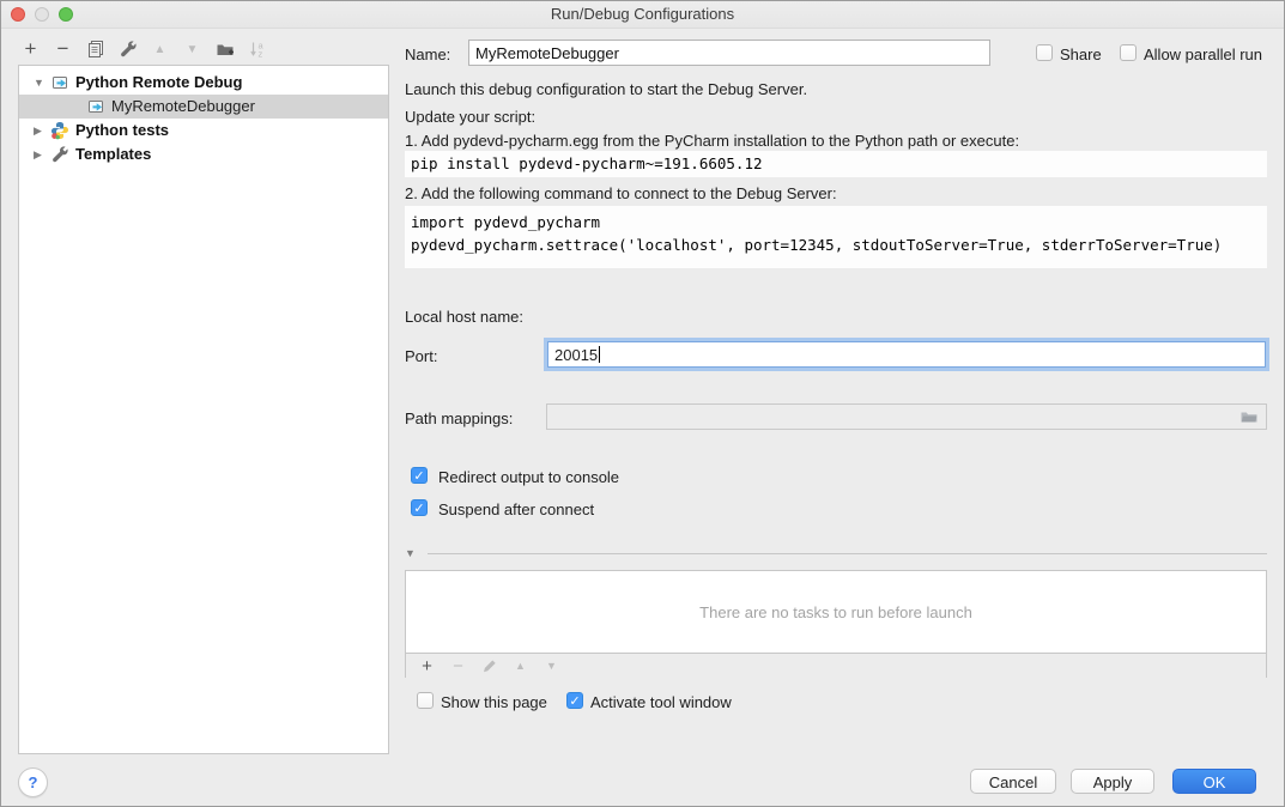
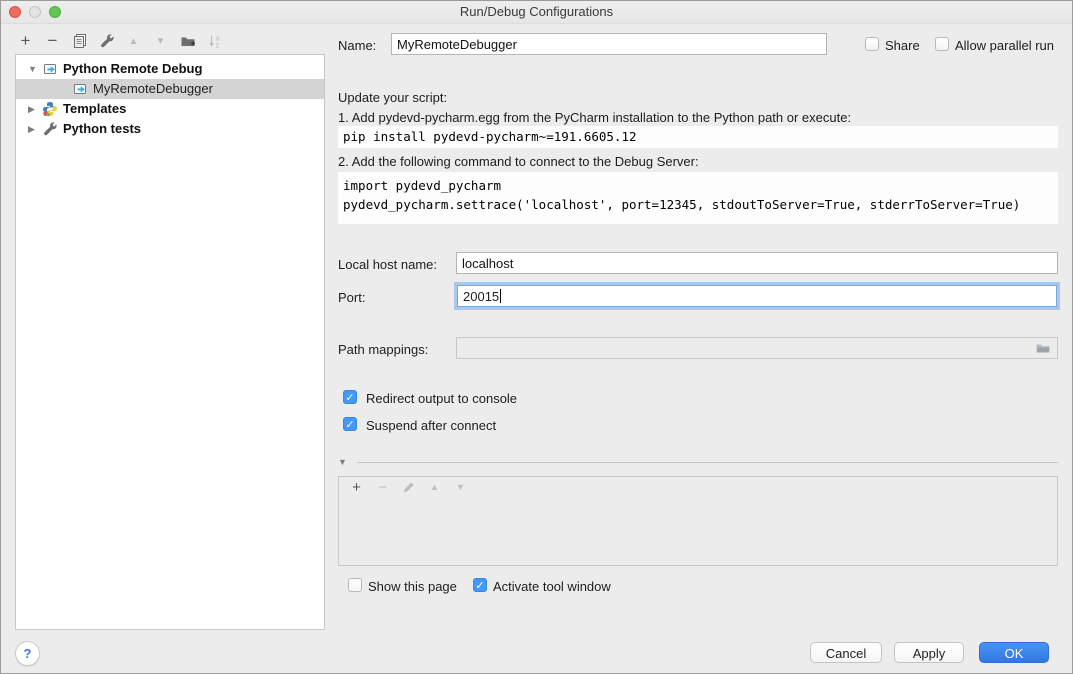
  Run/Debug Configurations
  +
  −
  ▲
  ▼
  a
  z
  ▼
  Python Remote Debug
  MyRemoteDebugger
  ▶
- Python tests
+ Templates
  ▶
- Templates
+ Python tests
  Name:
  MyRemoteDebugger
  Share
  Allow parallel run
- Launch this debug configuration to start the Debug Server.
  Update your script:
  1. Add pydevd-pycharm.egg from the PyCharm installation to the Python path or execute:
  pip install pydevd-pycharm~=191.6605.12
  2. Add the following command to connect to the Debug Server:
  import pydevd_pycharm
  pydevd_pycharm.settrace('localhost', port=12345, stdoutToServer=True, stderrToServer=True)
  Local host name:
+ localhost
  Port:
  20015
  Path mappings:
  Redirect output to console
  Suspend after connect
  ▼
- There are no tasks to run before launch
  +
  −
  ▲
  ▼
  Show this page
  Activate tool window
  ?
  Cancel
  Apply
  OK
